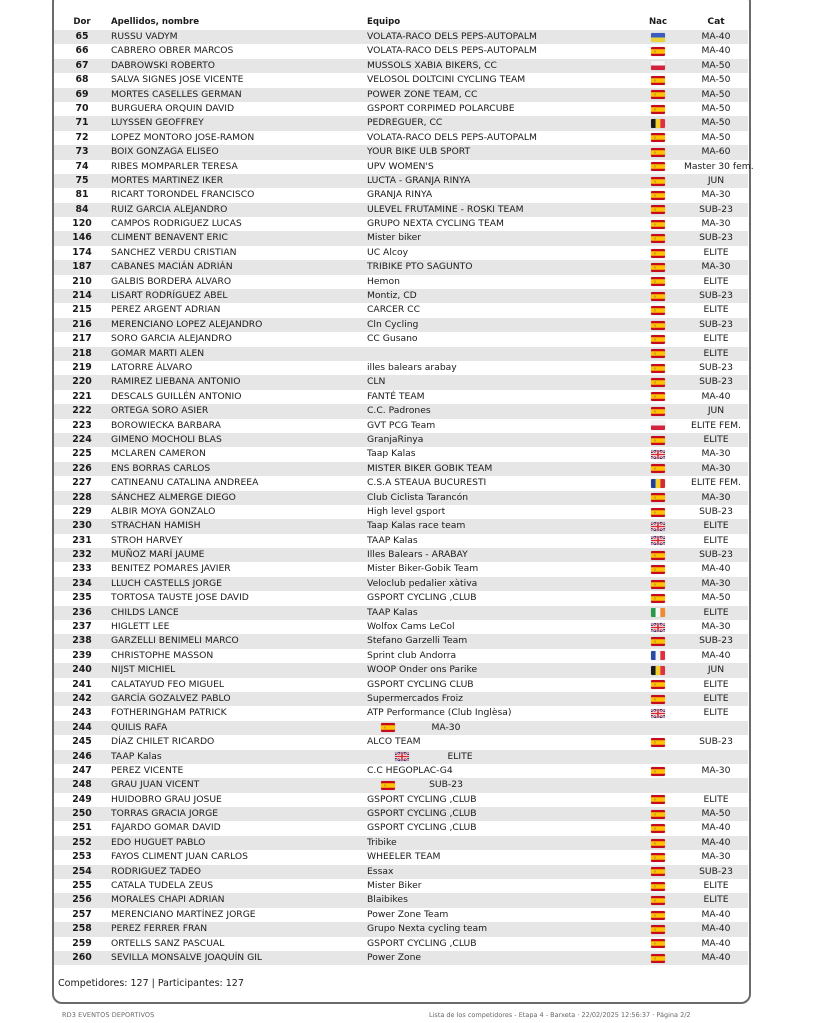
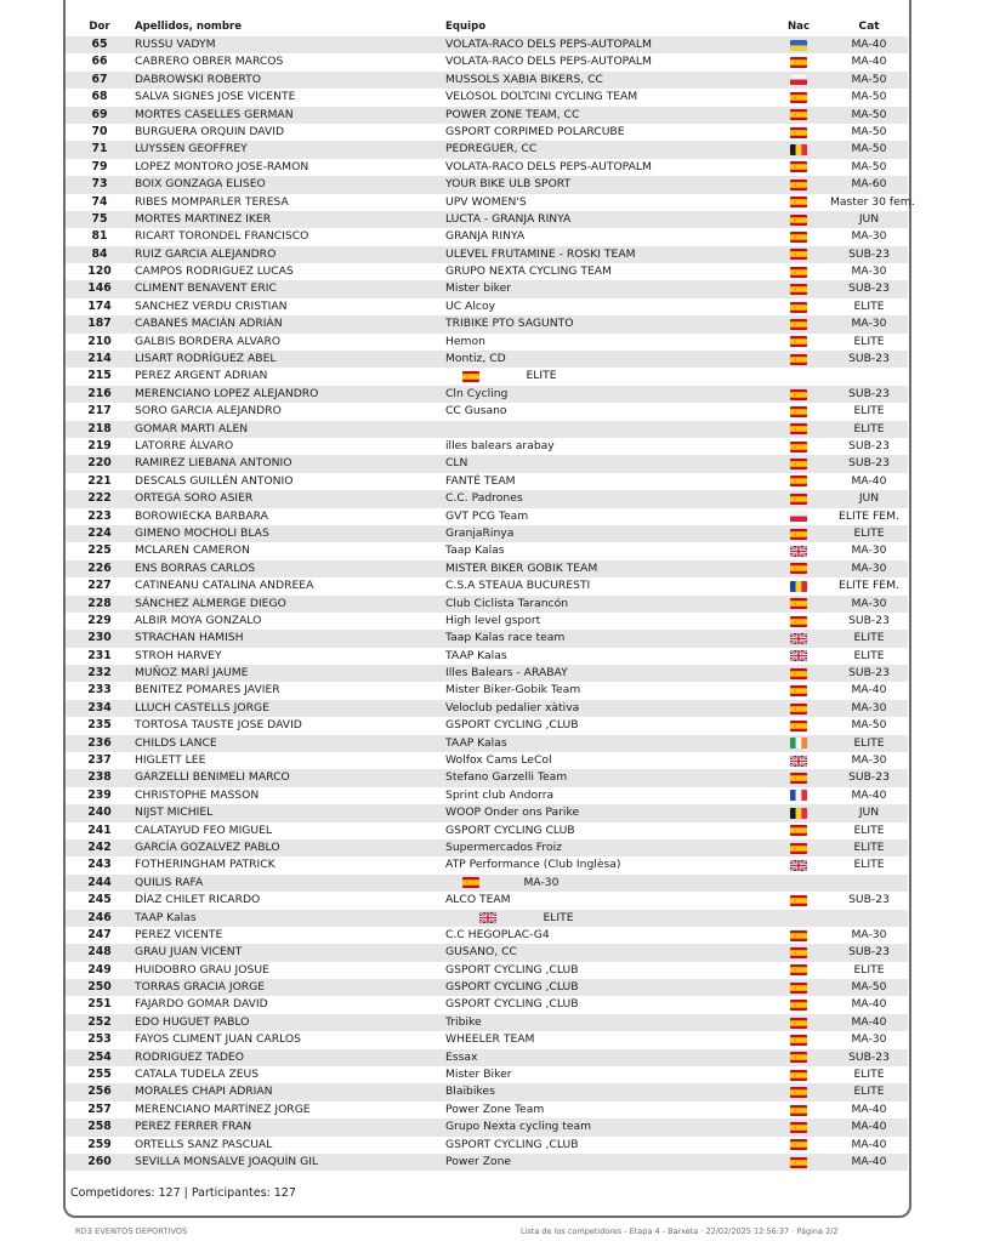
  Dor
  Apellidos, nombre
  Equipo
  Nac
  Cat
  65
  RUSSU VADYM
  VOLATA-RACO DELS PEPS-AUTOPALM
  MA-40
  66
  CABRERO OBRER MARCOS
  VOLATA-RACO DELS PEPS-AUTOPALM
  MA-40
  67
  DABROWSKI ROBERTO
  MUSSOLS XABIA BIKERS, CC
  MA-50
  68
  SALVA SIGNES JOSE VICENTE
  VELOSOL DOLTCINI CYCLING TEAM
  MA-50
  69
  MORTES CASELLES GERMAN
  POWER ZONE TEAM, CC
  MA-50
  70
  BURGUERA ORQUIN DAVID
  GSPORT CORPIMED POLARCUBE
  MA-50
  71
  LUYSSEN GEOFFREY
  PEDREGUER, CC
  MA-50
- 72
+ 79
  LOPEZ MONTORO JOSE-RAMON
  VOLATA-RACO DELS PEPS-AUTOPALM
  MA-50
  73
  BOIX GONZAGA ELISEO
  YOUR BIKE ULB SPORT
  MA-60
  74
  RIBES MOMPARLER TERESA
  UPV WOMEN'S
  Master 30 fem.
  75
  MORTES MARTINEZ IKER
  LUCTA - GRANJA RINYA
  JUN
  81
  RICART TORONDEL FRANCISCO
  GRANJA RINYA
  MA-30
  84
  RUIZ GARCIA ALEJANDRO
  ULEVEL FRUTAMINE - ROSKI TEAM
  SUB-23
  120
  CAMPOS RODRIGUEZ LUCAS
  GRUPO NEXTA CYCLING TEAM
  MA-30
  146
  CLIMENT BENAVENT ERIC
  Mister biker
  SUB-23
  174
  SANCHEZ VERDU CRISTIAN
  UC Alcoy
  ELITE
  187
  CABANES MACIÁN ADRIÁN
  TRIBIKE PTO SAGUNTO
  MA-30
  210
  GALBIS BORDERA ALVARO
  Hemon
  ELITE
  214
  LISART RODRÍGUEZ ABEL
  Montiz, CD
  SUB-23
  215
  PEREZ ARGENT ADRIAN
- CARCER CC
  ELITE
  216
  MERENCIANO LOPEZ ALEJANDRO
  Cln Cycling
  SUB-23
  217
  SORO GARCIA ALEJANDRO
  CC Gusano
  ELITE
  218
  GOMAR MARTI ALEN
  ELITE
  219
  LATORRE ÁLVARO
  illes balears arabay
  SUB-23
  220
  RAMIREZ LIEBANA ANTONIO
  CLN
  SUB-23
  221
  DESCALS GUILLÉN ANTONIO
  FANTÉ TEAM
  MA-40
  222
  ORTEGA SORO ASIER
  C.C. Padrones
  JUN
  223
  BOROWIECKA BARBARA
  GVT PCG Team
  ELITE FEM.
  224
  GIMENO MOCHOLI BLAS
  GranjaRinya
  ELITE
  225
  MCLAREN CAMERON
  Taap Kalas
  MA-30
  226
  ENS BORRAS CARLOS
  MISTER BIKER GOBIK TEAM
  MA-30
  227
  CATINEANU CATALINA ANDREEA
  C.S.A STEAUA BUCURESTI
  ELITE FEM.
  228
  SÁNCHEZ ALMERGE DIEGO
  Club Ciclista Tarancón
  MA-30
  229
  ALBIR MOYA GONZALO
  High level gsport
  SUB-23
  230
  STRACHAN HAMISH
  Taap Kalas race team
  ELITE
  231
  STROH HARVEY
  TAAP Kalas
  ELITE
  232
  MUÑOZ MARÍ JAUME
  Illes Balears - ARABAY
  SUB-23
  233
  BENITEZ POMARES JAVIER
  Mister Biker-Gobik Team
  MA-40
  234
  LLUCH CASTELLS JORGE
  Veloclub pedalier xàtiva
  MA-30
  235
  TORTOSA TAUSTE JOSE DAVID
  GSPORT CYCLING ,CLUB
  MA-50
  236
  CHILDS LANCE
  TAAP Kalas
  ELITE
  237
  HIGLETT LEE
  Wolfox Cams LeCol
  MA-30
  238
  GARZELLI BENIMELI MARCO
  Stefano Garzelli Team
  SUB-23
  239
  CHRISTOPHE MASSON
  Sprint club Andorra
  MA-40
  240
  NIJST MICHIEL
  WOOP Onder ons Parike
  JUN
  241
  CALATAYUD FEO MIGUEL
  GSPORT CYCLING CLUB
  ELITE
  242
  GARCÍA GOZALVEZ PABLO
  Supermercados Froiz
  ELITE
  243
  FOTHERINGHAM PATRICK
  ATP Performance (Club Inglèsa)
  ELITE
  244
  QUILIS RAFA
  MA-30
  245
  DÍAZ CHILET RICARDO
  ALCO TEAM
  SUB-23
  246
  TAAP Kalas
  ELITE
  247
  PEREZ VICENTE
  C.C HEGOPLAC-G4
  MA-30
  248
  GRAU JUAN VICENT
+ GUSANO, CC
  SUB-23
  249
  HUIDOBRO GRAU JOSUE
  GSPORT CYCLING ,CLUB
  ELITE
  250
  TORRAS GRACIA JORGE
  GSPORT CYCLING ,CLUB
  MA-50
  251
  FAJARDO GOMAR DAVID
  GSPORT CYCLING ,CLUB
  MA-40
  252
  EDO HUGUET PABLO
  Tribike
  MA-40
  253
  FAYOS CLIMENT JUAN CARLOS
  WHEELER TEAM
  MA-30
  254
  RODRIGUEZ TADEO
  Essax
  SUB-23
  255
  CATALA TUDELA ZEUS
  Mister Biker
  ELITE
  256
  MORALES CHAPI ADRIAN
  Blaibikes
  ELITE
  257
  MERENCIANO MARTÍNEZ JORGE
  Power Zone Team
  MA-40
  258
  PEREZ FERRER FRAN
  Grupo Nexta cycling team
  MA-40
  259
  ORTELLS SANZ PASCUAL
  GSPORT CYCLING ,CLUB
  MA-40
  260
  SEVILLA MONSALVE JOAQUÍN GIL
  Power Zone
  MA-40
  Competidores: 127 | Participantes: 127
  RD3 EVENTOS DEPORTIVOS
  Lista de los competidores - Etapa 4 - Barxeta · 22/02/2025 12:56:37 · Página 2/2
